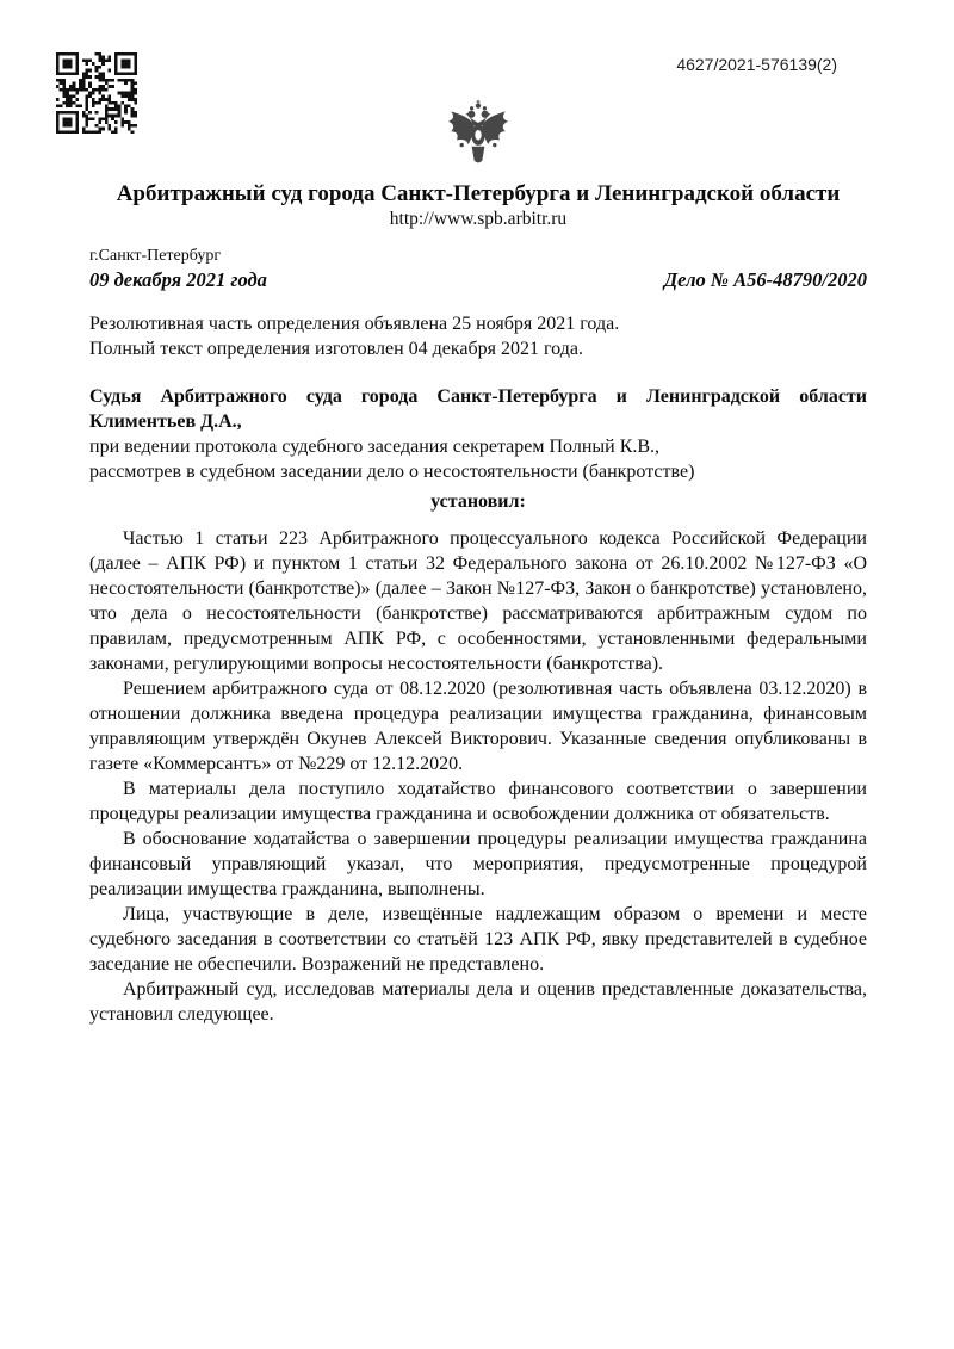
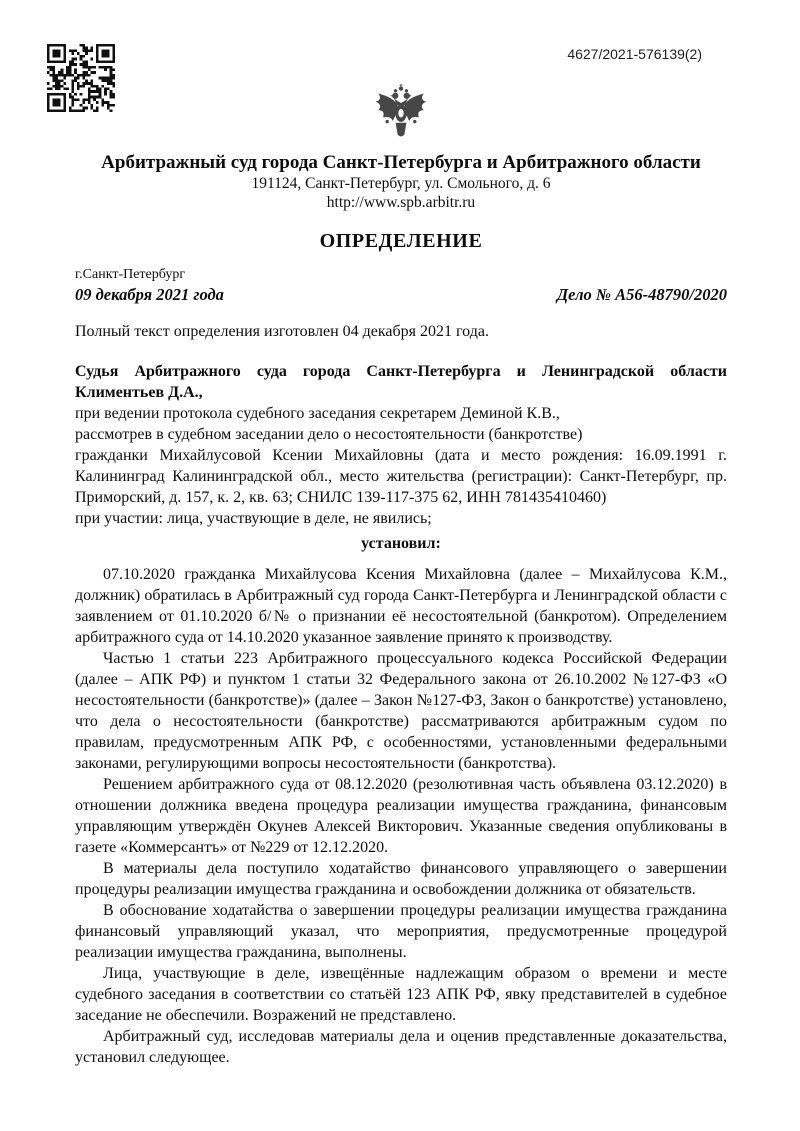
  4627/2021-576139(2)
- Арбитражный суд города Санкт-Петербурга и Ленинградской области
+ Арбитражный суд города Санкт-Петербурга и Арбитражного области
+ 191124, Санкт-Петербург, ул. Смольного, д. 6
  http://www.spb.arbitr.ru
+ ОПРЕДЕЛЕНИЕ
  г.Санкт-Петербург
  09 декабря 2021 года
  Дело № А56-48790/2020
- Резолютивная часть определения объявлена 25 ноября 2021 года.
  Полный текст определения изготовлен 04 декабря 2021 года.
  Судья Арбитражного суда города Санкт-Петербурга и Ленинградской области Климентьев Д.А.,
- при ведении протокола судебного заседания секретарем Полный К.В.,
+ при ведении протокола судебного заседания секретарем Деминой К.В.,
  рассмотрев в судебном заседании дело о несостоятельности (банкротстве)
+ гражданки Михайлусовой Ксении Михайловны (дата и место рождения: 16.09.1991 г. Калининград Калининградской обл., место жительства (регистрации): Санкт-Петербург, пр. Приморский, д. 157, к. 2, кв. 63; СНИЛС 139-117-375 62, ИНН 781435410460)
+ при участии: лица, участвующие в деле, не явились;
  установил:
+ 07.10.2020 гражданка Михайлусова Ксения Михайловна (далее – Михайлусова К.М., должник) обратилась в Арбитражный суд города Санкт-Петербурга и Ленинградской области с заявлением от 01.10.2020 б/№ о признании её несостоятельной (банкротом). Определением арбитражного суда от 14.10.2020 указанное заявление принято к производству.
  Частью 1 статьи 223 Арбитражного процессуального кодекса Российской Федерации (далее – АПК РФ) и пунктом 1 статьи 32 Федерального закона от 26.10.2002 №127-ФЗ «О несостоятельности (банкротстве)» (далее – Закон №127-ФЗ, Закон о банкротстве) установлено, что дела о несостоятельности (банкротстве) рассматриваются арбитражным судом по правилам, предусмотренным АПК РФ, с особенностями, установленными федеральными законами, регулирующими вопросы несостоятельности (банкротства).
  Решением арбитражного суда от 08.12.2020 (резолютивная часть объявлена 03.12.2020) в отношении должника введена процедура реализации имущества гражданина, финансовым управляющим утверждён Окунев Алексей Викторович. Указанные сведения опубликованы в газете «Коммерсантъ» от №229 от 12.12.2020.
- В материалы дела поступило ходатайство финансового соответствии о завершении процедуры реализации имущества гражданина и освобождении должника от обязательств.
+ В материалы дела поступило ходатайство финансового управляющего о завершении процедуры реализации имущества гражданина и освобождении должника от обязательств.
  В обоснование ходатайства о завершении процедуры реализации имущества гражданина финансовый управляющий указал, что мероприятия, предусмотренные процедурой реализации имущества гражданина, выполнены.
  Лица, участвующие в деле, извещённые надлежащим образом о времени и месте судебного заседания в соответствии со статьёй 123 АПК РФ, явку представителей в судебное заседание не обеспечили. Возражений не представлено.
  Арбитражный суд, исследовав материалы дела и оценив представленные доказательства, установил следующее.
